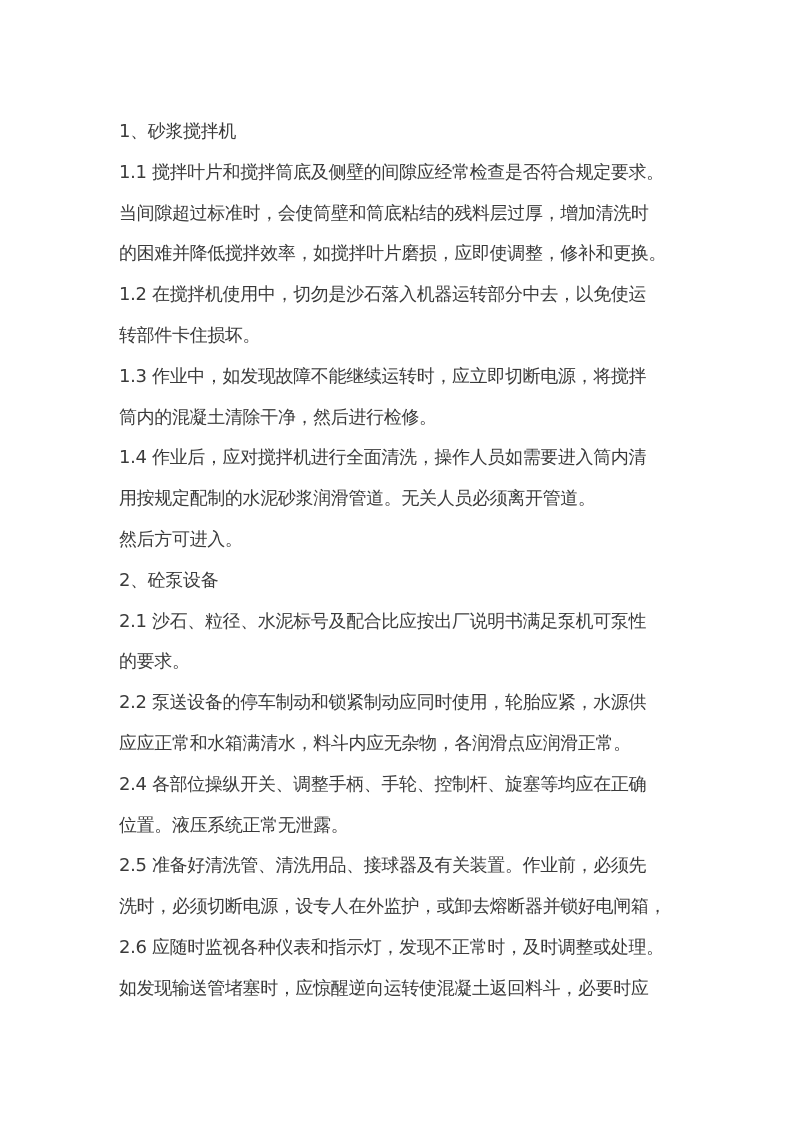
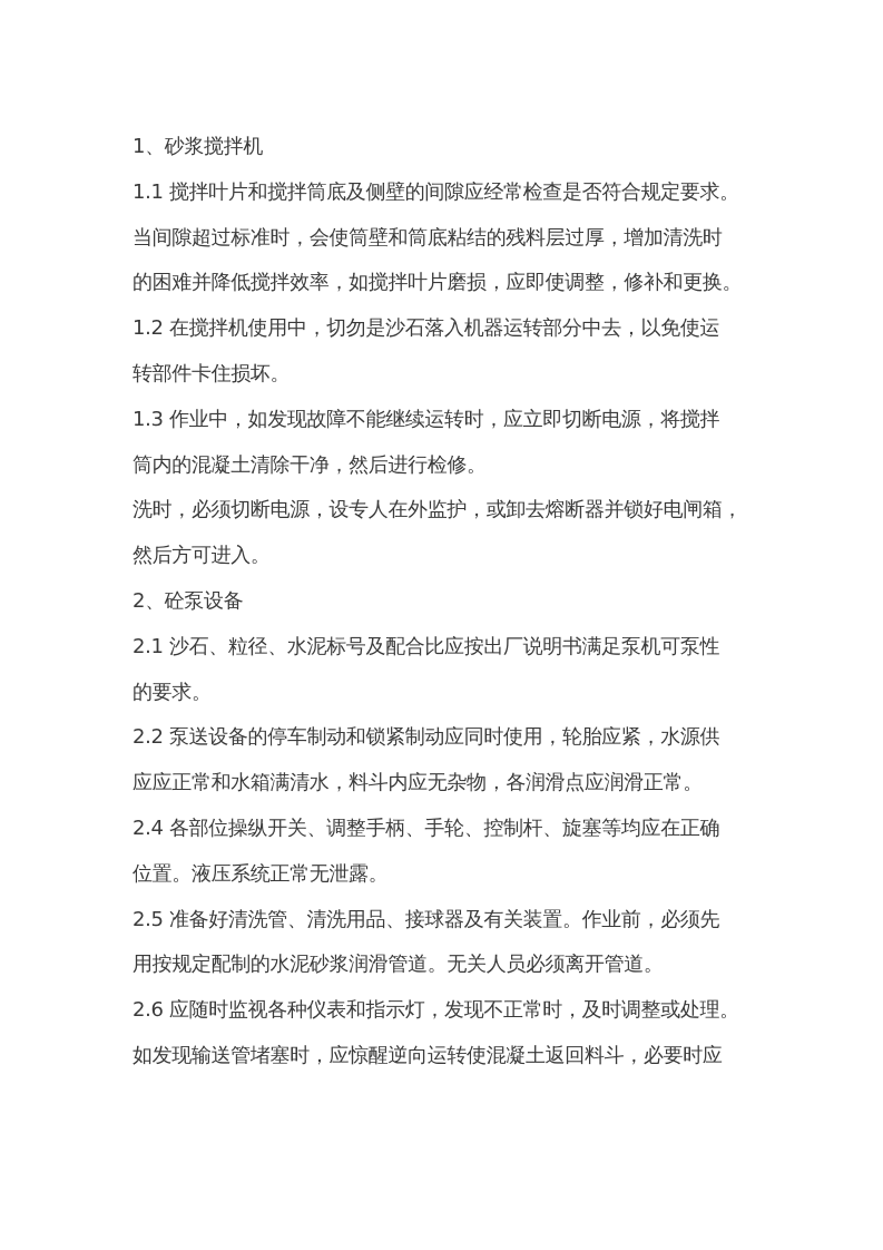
  1、砂浆搅拌机
  1.1 搅拌叶片和搅拌筒底及侧壁的间隙应经常检查是否符合规定要求。
  当间隙超过标准时，会使筒壁和筒底粘结的残料层过厚，增加清洗时
  的困难并降低搅拌效率，如搅拌叶片磨损，应即使调整，修补和更换。
  1.2 在搅拌机使用中，切勿是沙石落入机器运转部分中去，以免使运
  转部件卡住损坏。
  1.3 作业中，如发现故障不能继续运转时，应立即切断电源，将搅拌
  筒内的混凝土清除干净，然后进行检修。
- 1.4 作业后，应对搅拌机进行全面清洗，操作人员如需要进入筒内清
- 用按规定配制的水泥砂浆润滑管道。无关人员必须离开管道。
+ 洗时，必须切断电源，设专人在外监护，或卸去熔断器并锁好电闸箱，
  然后方可进入。
  2、砼泵设备
  2.1 沙石、粒径、水泥标号及配合比应按出厂说明书满足泵机可泵性
  的要求。
  2.2 泵送设备的停车制动和锁紧制动应同时使用，轮胎应紧，水源供
  应应正常和水箱满清水，料斗内应无杂物，各润滑点应润滑正常。
  2.4 各部位操纵开关、调整手柄、手轮、控制杆、旋塞等均应在正确
  位置。液压系统正常无泄露。
  2.5 准备好清洗管、清洗用品、接球器及有关装置。作业前，必须先
- 洗时，必须切断电源，设专人在外监护，或卸去熔断器并锁好电闸箱，
+ 用按规定配制的水泥砂浆润滑管道。无关人员必须离开管道。
  2.6 应随时监视各种仪表和指示灯，发现不正常时，及时调整或处理。
  如发现输送管堵塞时，应惊醒逆向运转使混凝土返回料斗，必要时应
